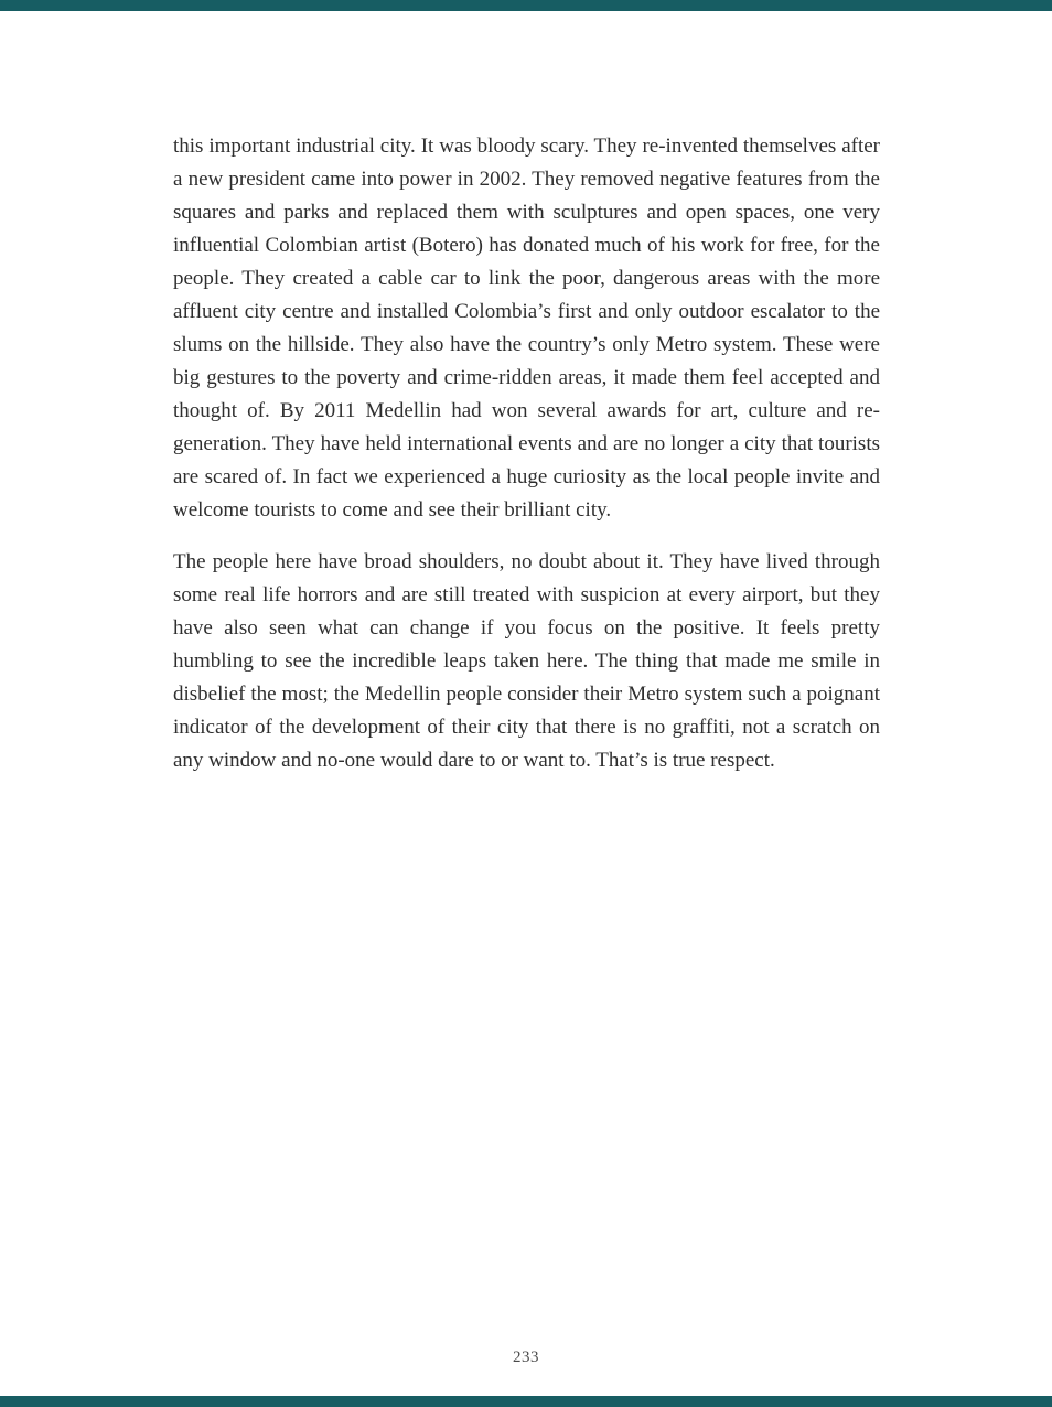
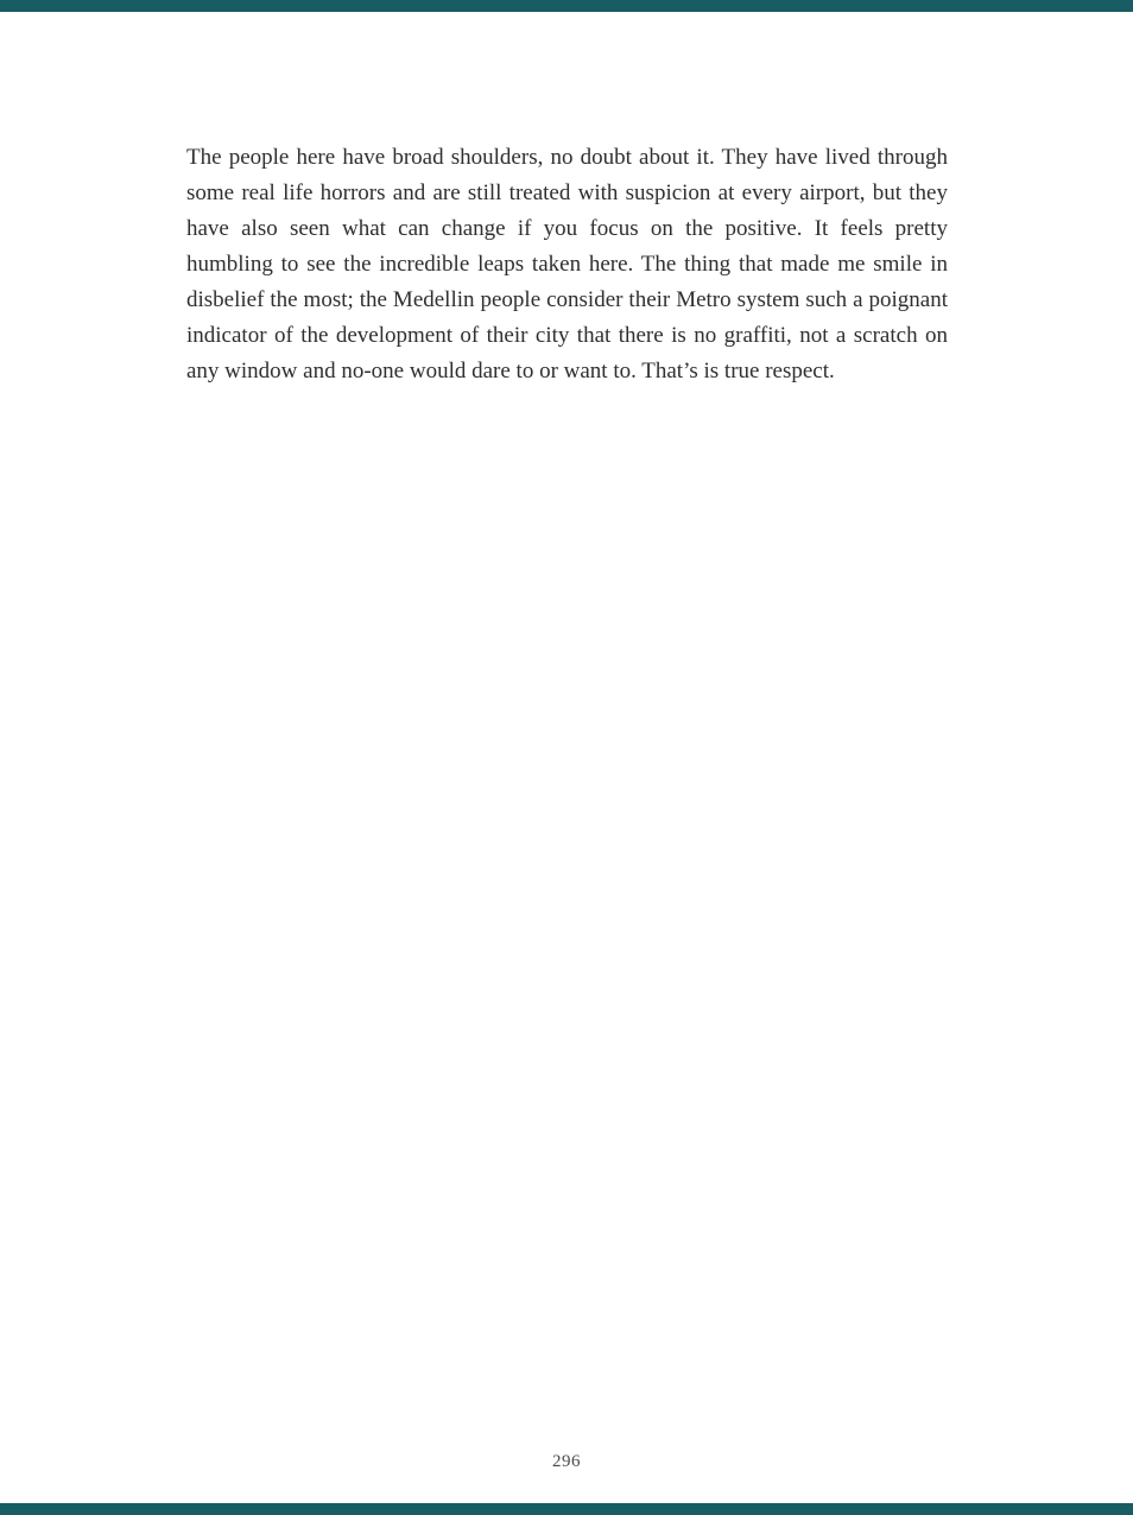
- this important industrial city. It was bloody scary. They re-invented themselves after a new president came into power in 2002. They removed negative features from the squares and parks and replaced them with sculptures and open spaces, one very influential Colombian artist (Botero) has donated much of his work for free, for the people. They created a cable car to link the poor, dangerous areas with the more affluent city centre and installed Colombia’s first and only outdoor escalator to the slums on the hillside. They also have the country’s only Metro system. These were big gestures to the poverty and crime-ridden areas, it made them feel accepted and thought of. By 2011 Medellin had won several awards for art, culture and re-generation. They have held international events and are no longer a city that tourists are scared of. In fact we experienced a huge curiosity as the local people invite and welcome tourists to come and see their brilliant city.
  The people here have broad shoulders, no doubt about it. They have lived through some real life horrors and are still treated with suspicion at every airport, but they have also seen what can change if you focus on the positive. It feels pretty humbling to see the incredible leaps taken here. The thing that made me smile in disbelief the most; the Medellin people consider their Metro system such a poignant indicator of the development of their city that there is no graffiti, not a scratch on any window and no-one would dare to or want to. That’s is true respect.
- 233
+ 296
